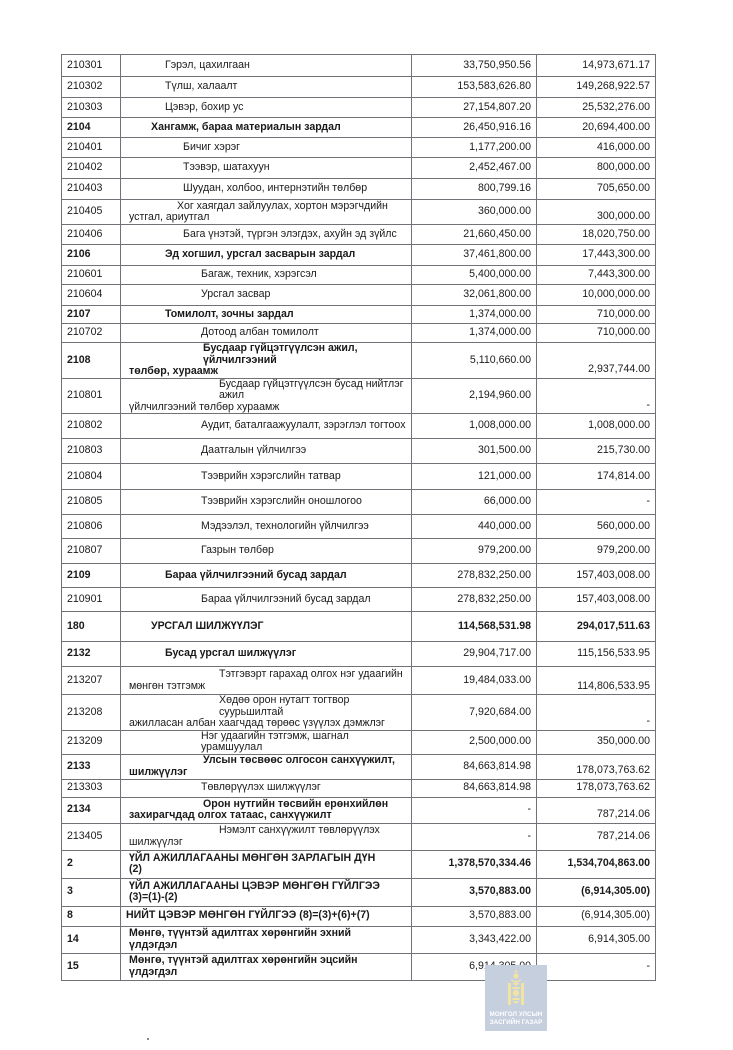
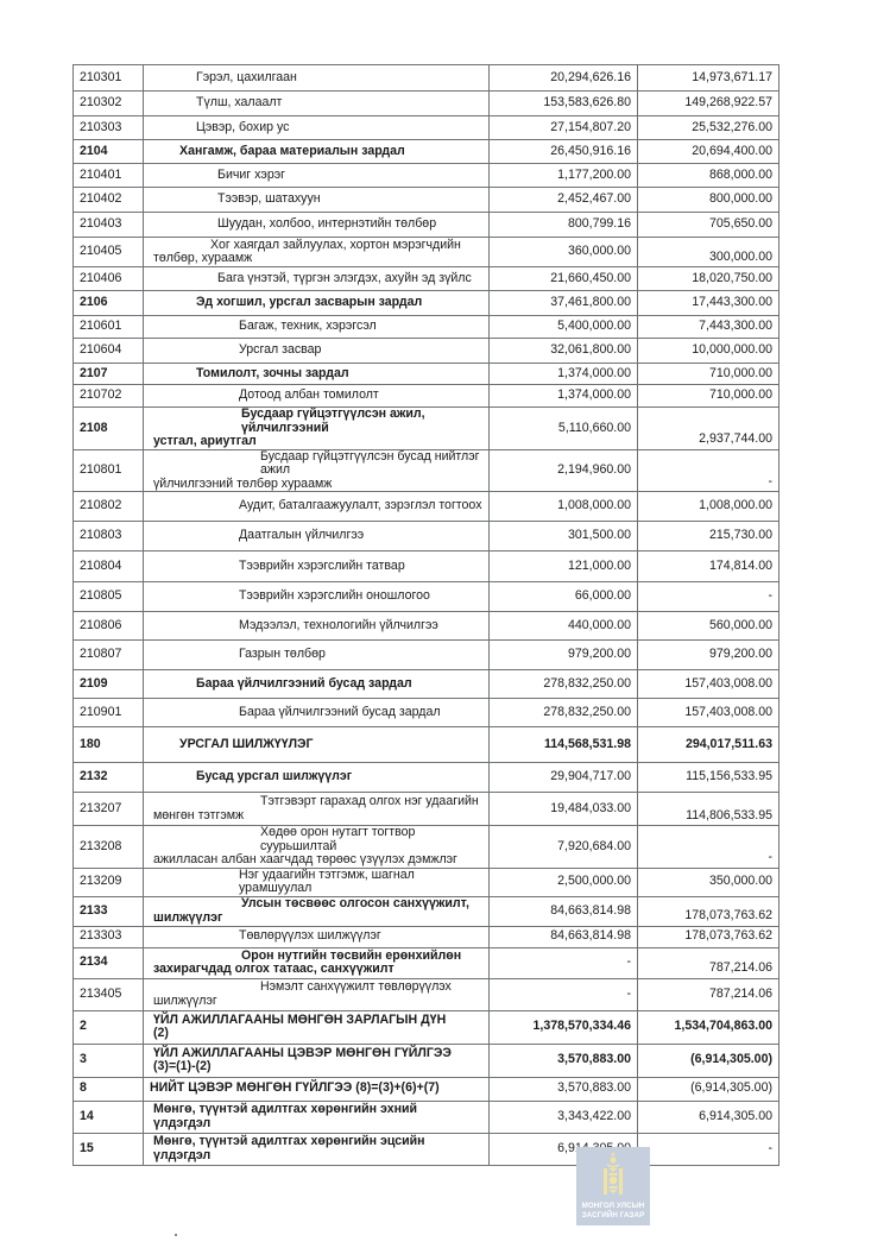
- 210301	Гэрэл, цахилгаан	33,750,950.56	14,973,671.17
+ 210301	Гэрэл, цахилгаан	20,294,626.16	14,973,671.17
  210302	Түлш, халаалт	153,583,626.80	149,268,922.57
  210303	Цэвэр, бохир ус	27,154,807.20	25,532,276.00
  2104	Хангамж, бараа материалын зардал	26,450,916.16	20,694,400.00
- 210401	Бичиг хэрэг	1,177,200.00	416,000.00
+ 210401	Бичиг хэрэг	1,177,200.00	868,000.00
  210402	Тээвэр, шатахуун	2,452,467.00	800,000.00
  210403	Шуудан, холбоо, интернэтийн төлбөр	800,799.16	705,650.00
- 210405	Хог хаягдал зайлуулах, хортон мэрэгчдийнустгал, ариутгал	360,000.00	300,000.00
+ 210405	Хог хаягдал зайлуулах, хортон мэрэгчдийнтөлбөр, хураамж	360,000.00	300,000.00
  210406	Бага үнэтэй, түргэн элэгдэх, ахуйн эд зүйлс	21,660,450.00	18,020,750.00
  2106	Эд хогшил, урсгал засварын зардал	37,461,800.00	17,443,300.00
  210601	Багаж, техник, хэрэгсэл	5,400,000.00	7,443,300.00
  210604	Урсгал засвар	32,061,800.00	10,000,000.00
  2107	Томилолт, зочны зардал	1,374,000.00	710,000.00
  210702	Дотоод албан томилолт	1,374,000.00	710,000.00
- 2108	Бусдаар гүйцэтгүүлсэн ажил, үйлчилгээнийтөлбөр, хураамж	5,110,660.00	2,937,744.00
+ 2108	Бусдаар гүйцэтгүүлсэн ажил, үйлчилгээнийустгал, ариутгал	5,110,660.00	2,937,744.00
  210801	Бусдаар гүйцэтгүүлсэн бусад нийтлэг ажилүйлчилгээний төлбөр хураамж	2,194,960.00	-
  210802	Аудит, баталгаажуулалт, зэрэглэл тогтоох	1,008,000.00	1,008,000.00
  210803	Даатгалын үйлчилгээ	301,500.00	215,730.00
  210804	Тээврийн хэрэгслийн татвар	121,000.00	174,814.00
  210805	Тээврийн хэрэгслийн оношлогоо	66,000.00	-
  210806	Мэдээлэл, технологийн үйлчилгээ	440,000.00	560,000.00
  210807	Газрын төлбөр	979,200.00	979,200.00
  2109	Бараа үйлчилгээний бусад зардал	278,832,250.00	157,403,008.00
  210901	Бараа үйлчилгээний бусад зардал	278,832,250.00	157,403,008.00
  180	УРСГАЛ ШИЛЖҮҮЛЭГ	114,568,531.98	294,017,511.63
  2132	Бусад урсгал шилжүүлэг	29,904,717.00	115,156,533.95
  213207	Тэтгэвэрт гарахад олгох нэг удаагийнмөнгөн тэтгэмж	19,484,033.00	114,806,533.95
  213208	Хөдөө орон нутагт тогтвор суурьшилтайажилласан албан хаагчдад төрөөс үзүүлэх дэмжлэг	7,920,684.00	-
  213209	Нэг удаагийн тэтгэмж, шагнал урамшуулал	2,500,000.00	350,000.00
  2133	Улсын төсвөөс олгосон санхүүжилт,шилжүүлэг	84,663,814.98	178,073,763.62
  213303	Төвлөрүүлэх шилжүүлэг	84,663,814.98	178,073,763.62
  2134	Орон нутгийн төсвийн ерөнхийлөнзахирагчдад олгох татаас, санхүүжилт	-	787,214.06
  213405	Нэмэлт санхүүжилт төвлөрүүлэхшилжүүлэг	-	787,214.06
  2	ҮЙЛ АЖИЛЛАГААНЫ МӨНГӨН ЗАРЛАГЫН ДҮН(2)	1,378,570,334.46	1,534,704,863.00
  3	ҮЙЛ АЖИЛЛАГААНЫ ЦЭВЭР МӨНГӨН ГҮЙЛГЭЭ(3)=(1)-(2)	3,570,883.00	(6,914,305.00)
  8	НИЙТ ЦЭВЭР МӨНГӨН ГҮЙЛГЭЭ (8)=(3)+(6)+(7)	3,570,883.00	(6,914,305.00)
  14	Мөнгө, түүнтэй адилтгах хөрөнгийн эхнийүлдэгдэл	3,343,422.00	6,914,305.00
  15	Мөнгө, түүнтэй адилтгах хөрөнгийн эцсийнүлдэгдэл	6,9	-
